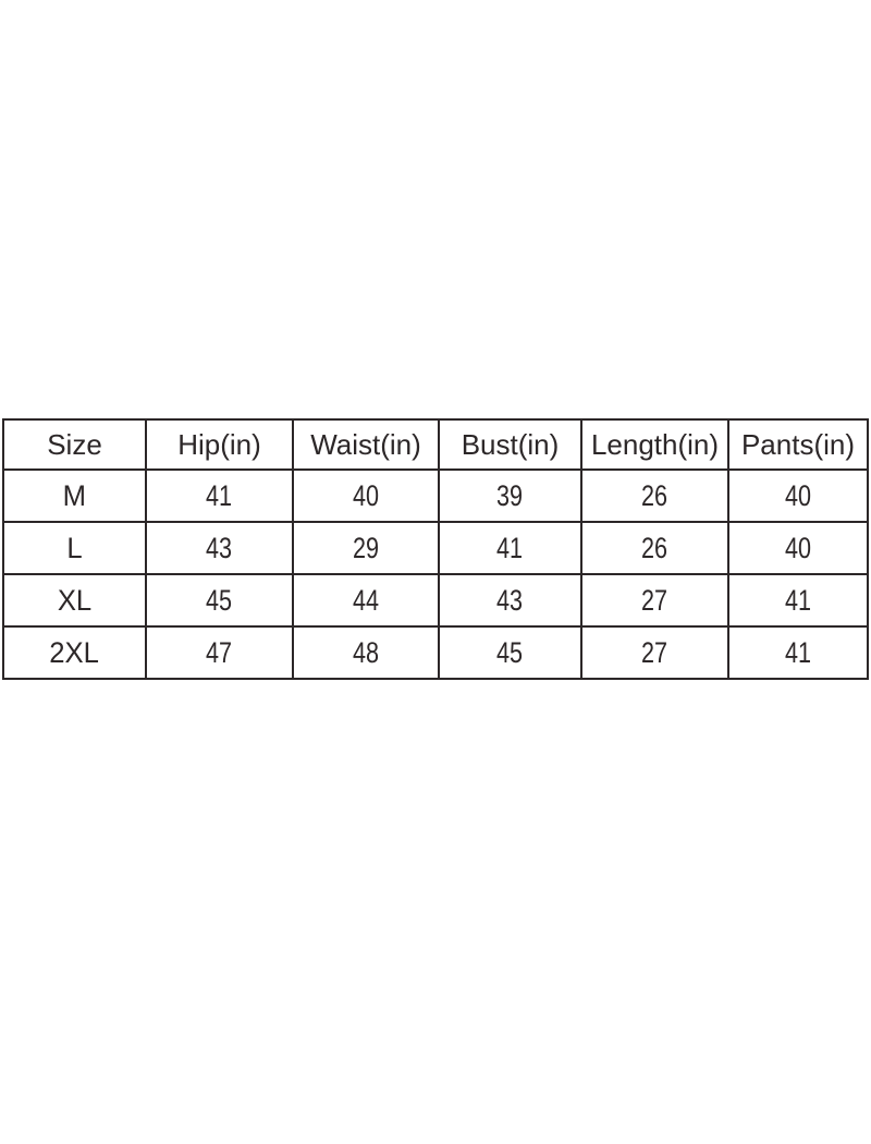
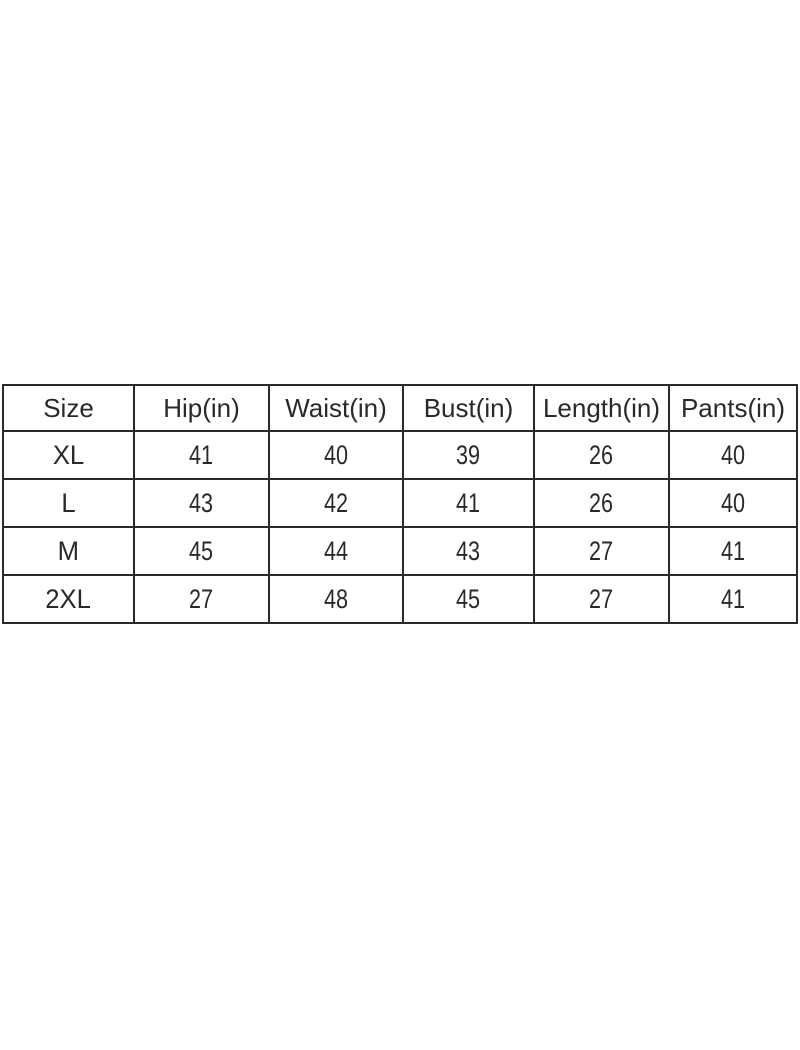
  Size	Hip(in)	Waist(in)	Bust(in)	Length(in)	Pants(in)
- M	41	40	39	26	40
+ XL	41	40	39	26	40
- L	43	29	41	26	40
+ L	43	42	41	26	40
- XL	45	44	43	27	41
+ M	45	44	43	27	41
- 2XL	47	48	45	27	41
+ 2XL	27	48	45	27	41
